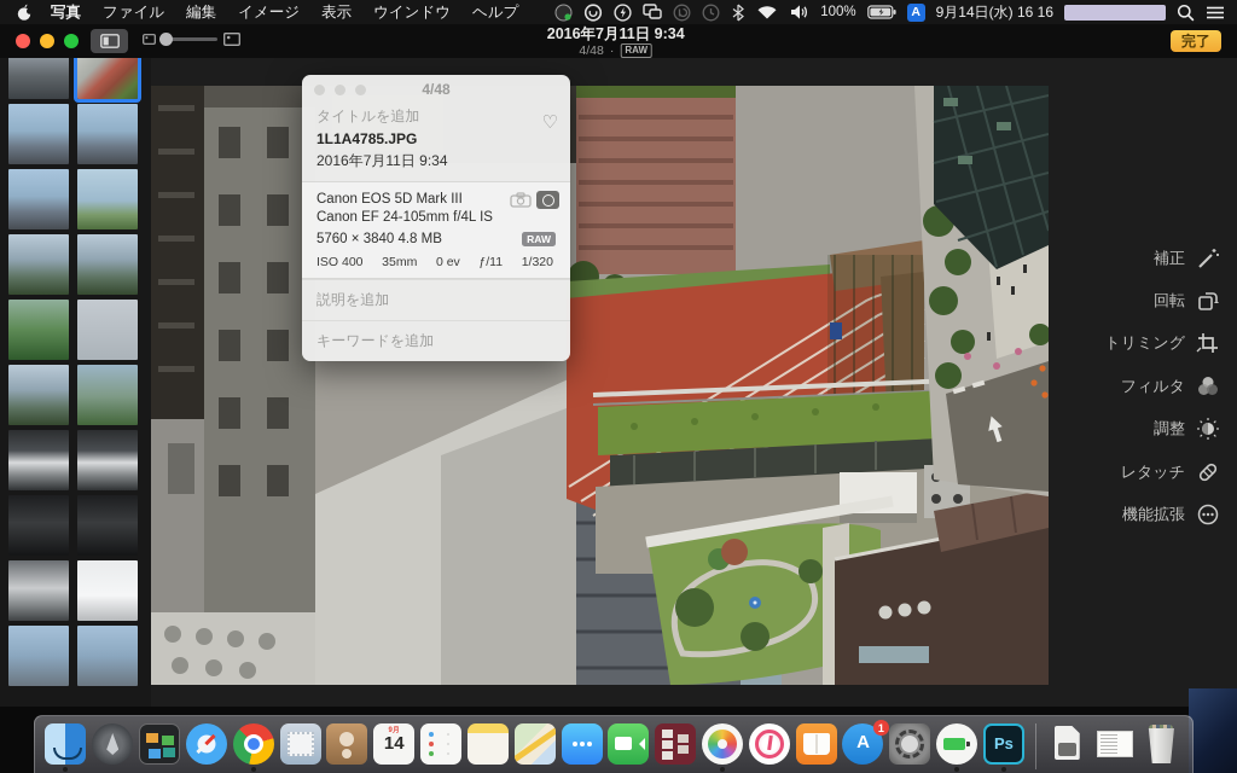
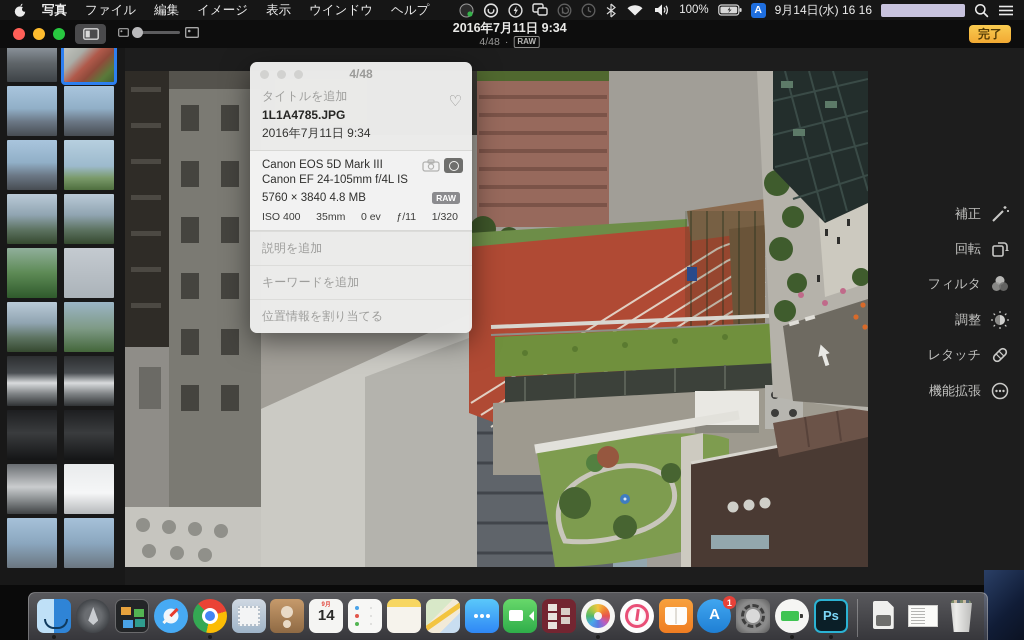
  写真
  ファイル
  編集
  イメージ
  表示
  ウインドウ
  ヘルプ
  100%
  A
  9月14日(水) 16 16
  2016年7月11日 9:34
  4/48
  ·
  RAW
  完了
  補正
  回転
- トリミング
  フィルタ
  調整
  レタッチ
  機能拡張
  4/48
  タイトルを追加
  1L1A4785.JPG
  2016年7月11日 9:34
  ♡
  Canon EOS 5D Mark III
  Canon EF 24-105mm f/4L IS
  5760 × 3840 4.8 MB
  RAW
  ISO 400
  35mm
  0 ev
  ƒ/11
  1/320
  説明を追加
  キーワードを追加
+ 位置情報を割り当てる
  14
  1
  A
  Ps
